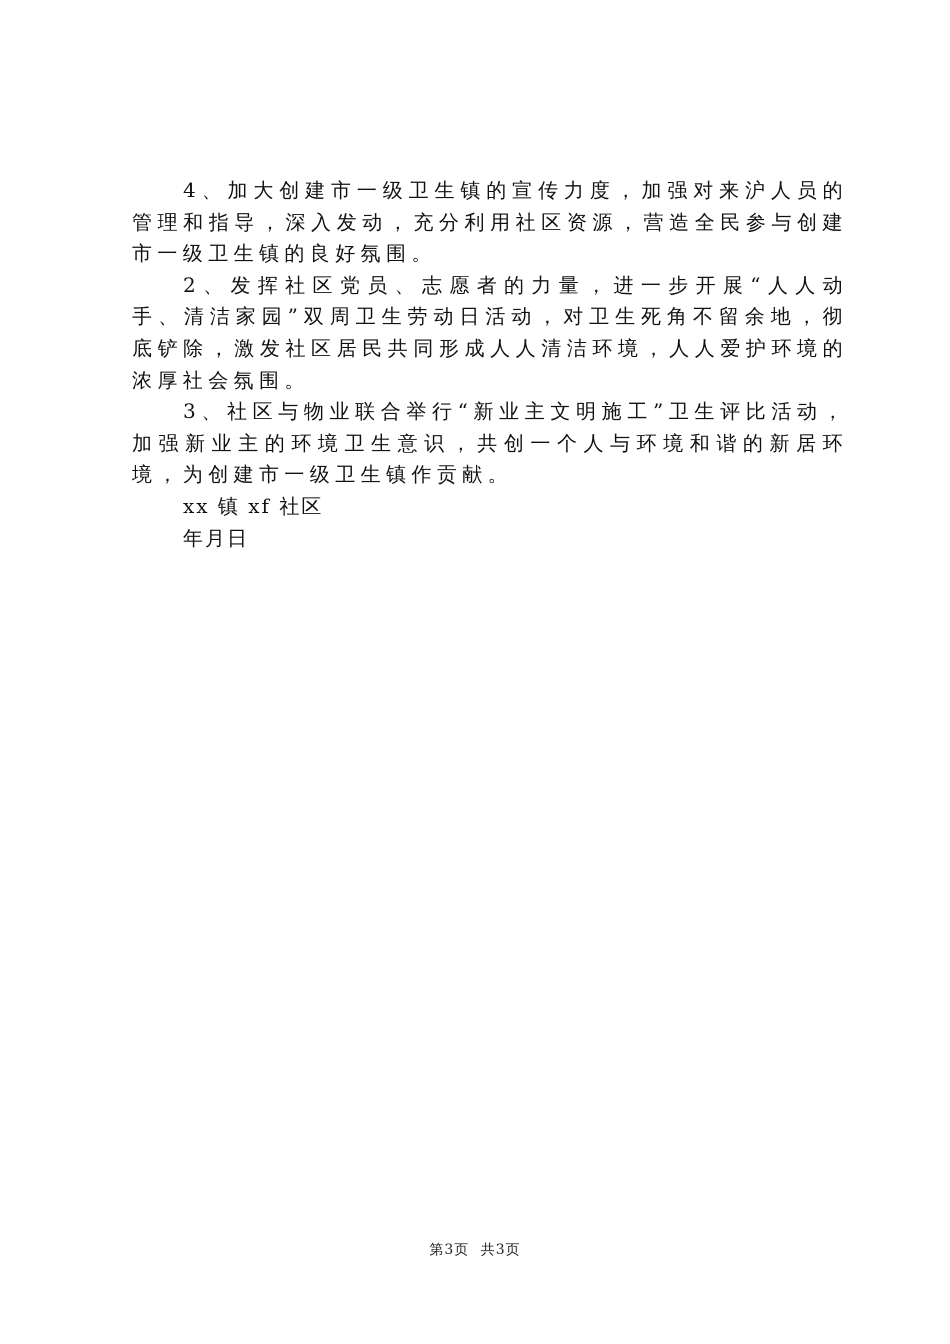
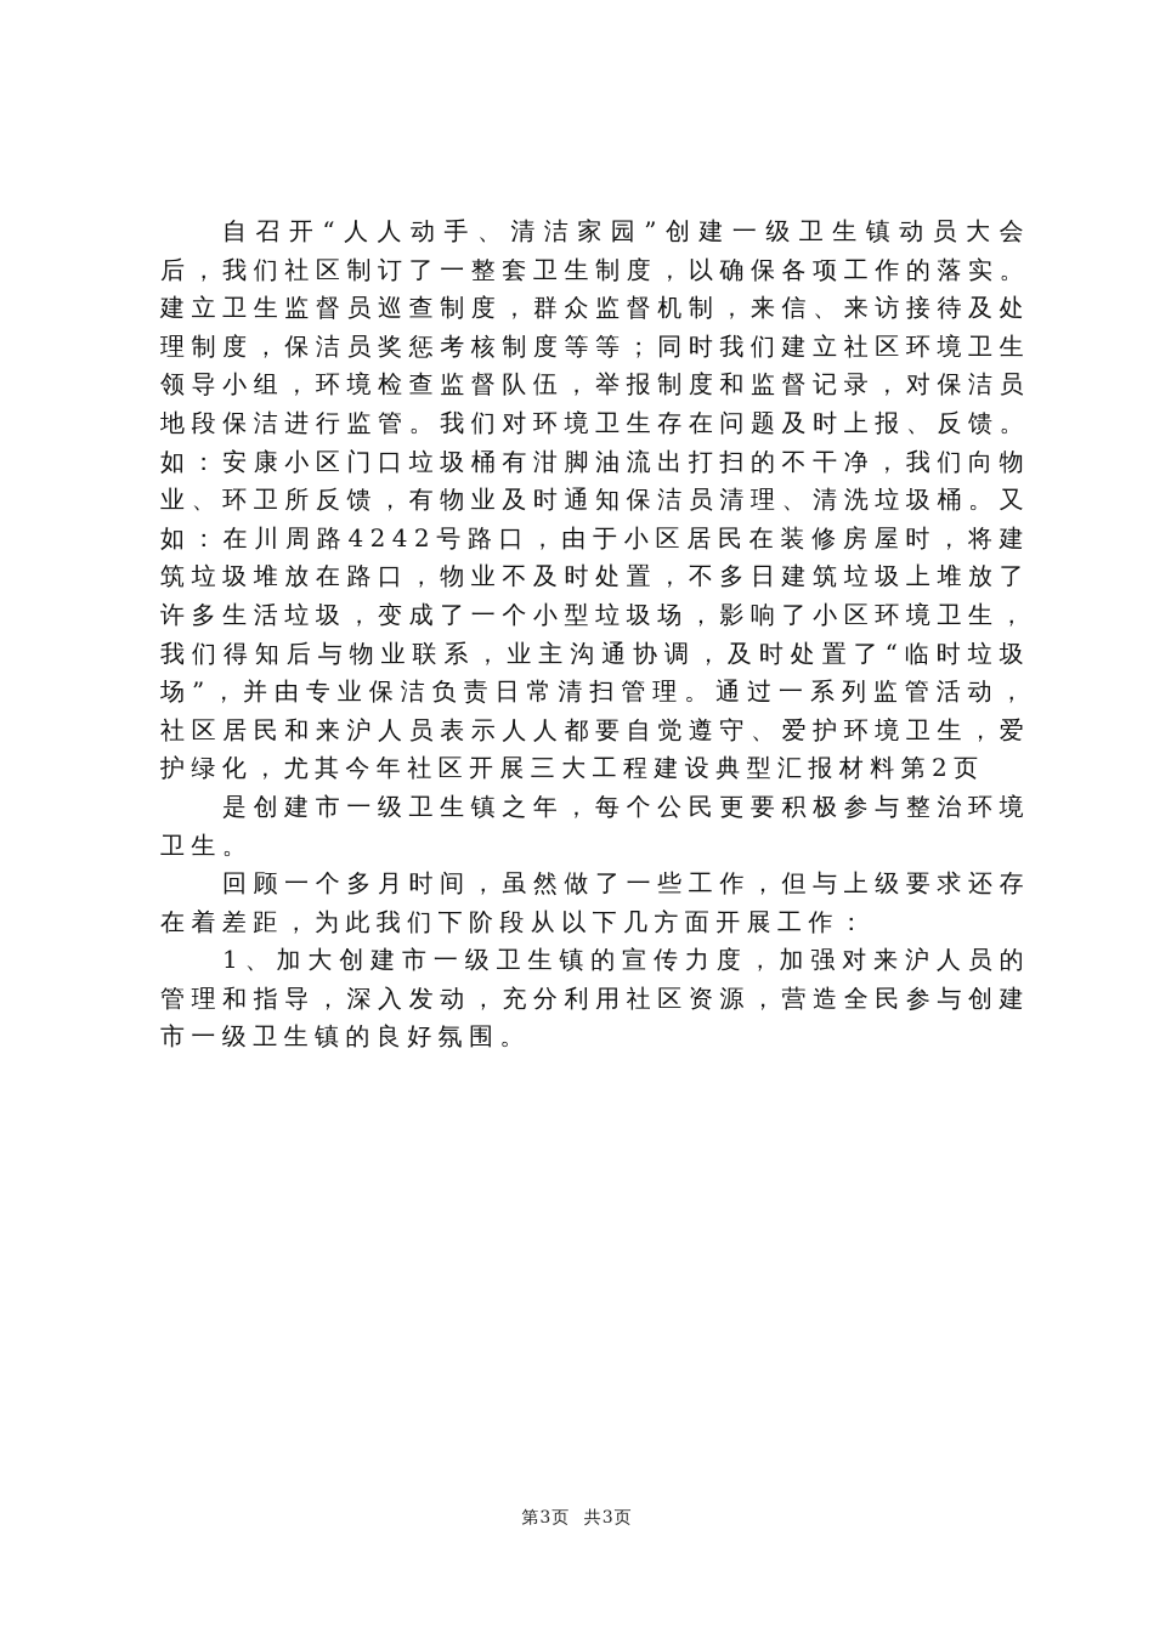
+ 自召开“人人动手、清洁家园”创建一级卫生镇动员大会后，我们社区制订了一整套卫生制度，以确保各项工作的落实。建立卫生监督员巡查制度，群众监督机制，来信、来访接待及处理制度，保洁员奖惩考核制度等等；同时我们建立社区环境卫生领导小组，环境检查监督队伍，举报制度和监督记录，对保洁员地段保洁进行监管。我们对环境卫生存在问题及时上报、反馈。如：安康小区门口垃圾桶有泔脚油流出打扫的不干净，我们向物业、环卫所反馈，有物业及时通知保洁员清理、清洗垃圾桶。又如：在川周路4242号路口，由于小区居民在装修房屋时，将建筑垃圾堆放在路口，物业不及时处置，不多日建筑垃圾上堆放了许多生活垃圾，变成了一个小型垃圾场，影响了小区环境卫生，我们得知后与物业联系，业主沟通协调，及时处置了“临时垃圾场”，并由专业保洁负责日常清扫管理。通过一系列监管活动，社区居民和来沪人员表示人人都要自觉遵守、爱护环境卫生，爱护绿化，尤其今年社区开展三大工程建设典型汇报材料第2页
+ 是创建市一级卫生镇之年，每个公民更要积极参与整治环境卫生。
+ 回顾一个多月时间，虽然做了一些工作，但与上级要求还存在着差距，为此我们下阶段从以下几方面开展工作：
- 4、加大创建市一级卫生镇的宣传力度，加强对来沪人员的管理和指导，深入发动，充分利用社区资源，营造全民参与创建市一级卫生镇的良好氛围。
+ 1、加大创建市一级卫生镇的宣传力度，加强对来沪人员的管理和指导，深入发动，充分利用社区资源，营造全民参与创建市一级卫生镇的良好氛围。
- 2、发挥社区党员、志愿者的力量，进一步开展“人人动手、清洁家园”双周卫生劳动日活动，对卫生死角不留余地，彻底铲除，激发社区居民共同形成人人清洁环境，人人爱护环境的浓厚社会氛围。
- 3、社区与物业联合举行“新业主文明施工”卫生评比活动，加强新业主的环境卫生意识，共创一个人与环境和谐的新居环境，为创建市一级卫生镇作贡献。
- xx 镇 xf 社区
- 年月日
  第3页 共3页
